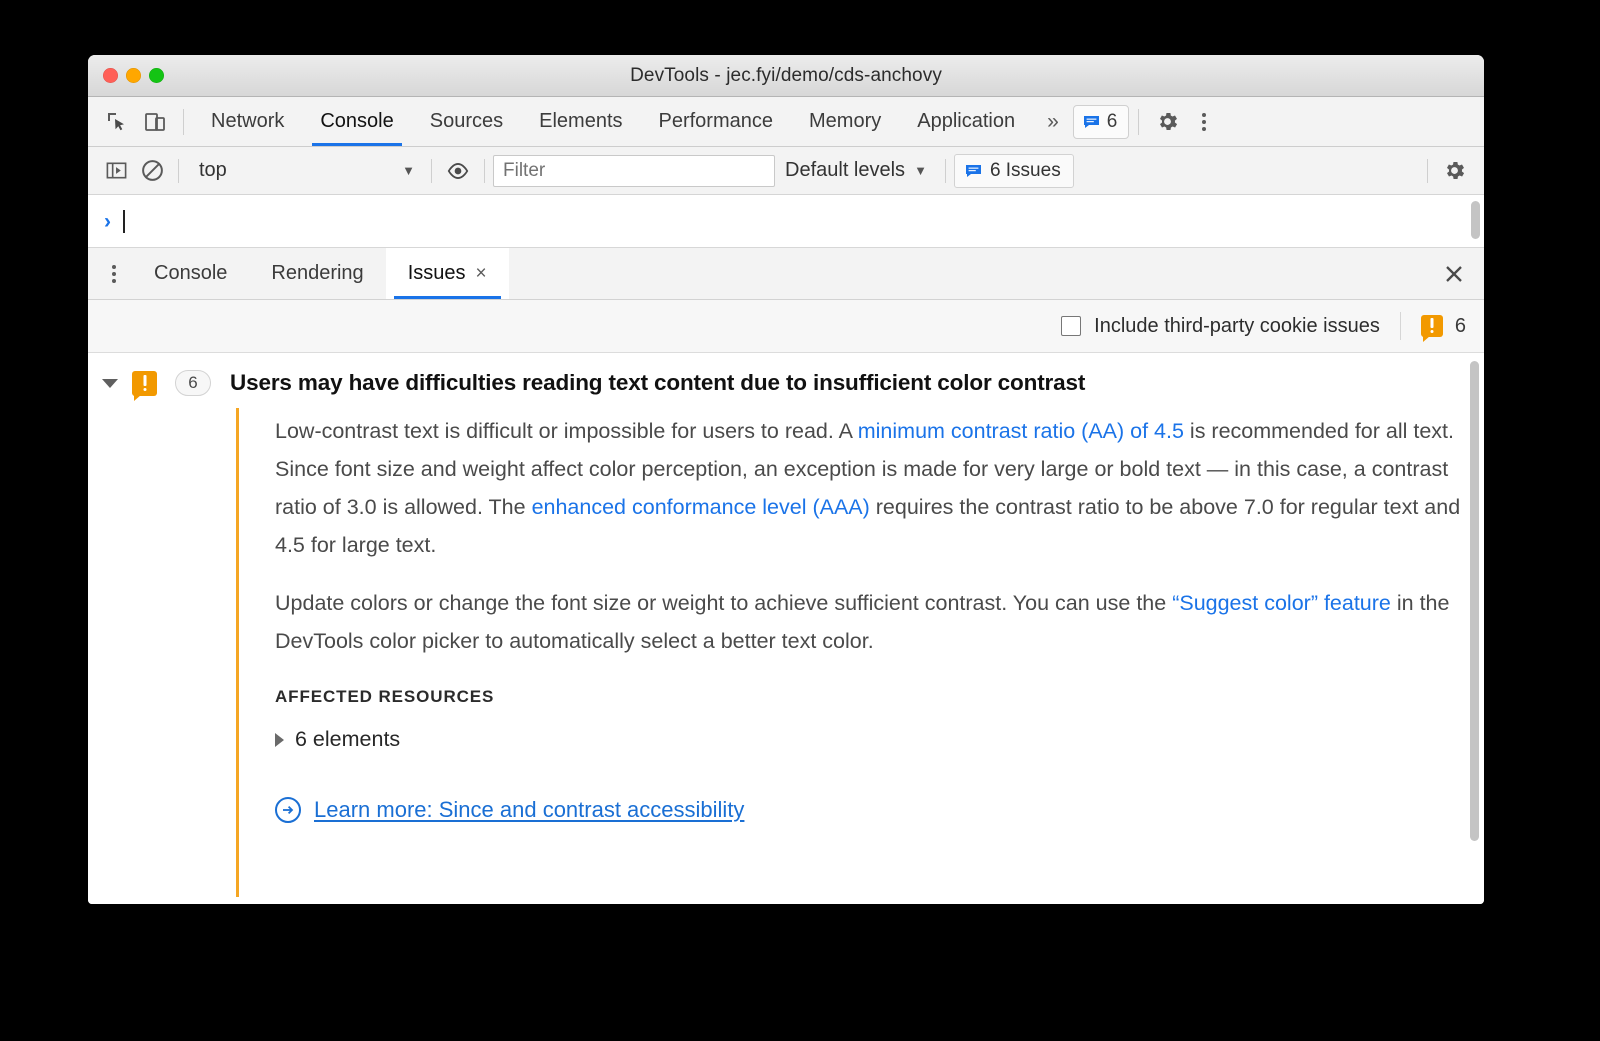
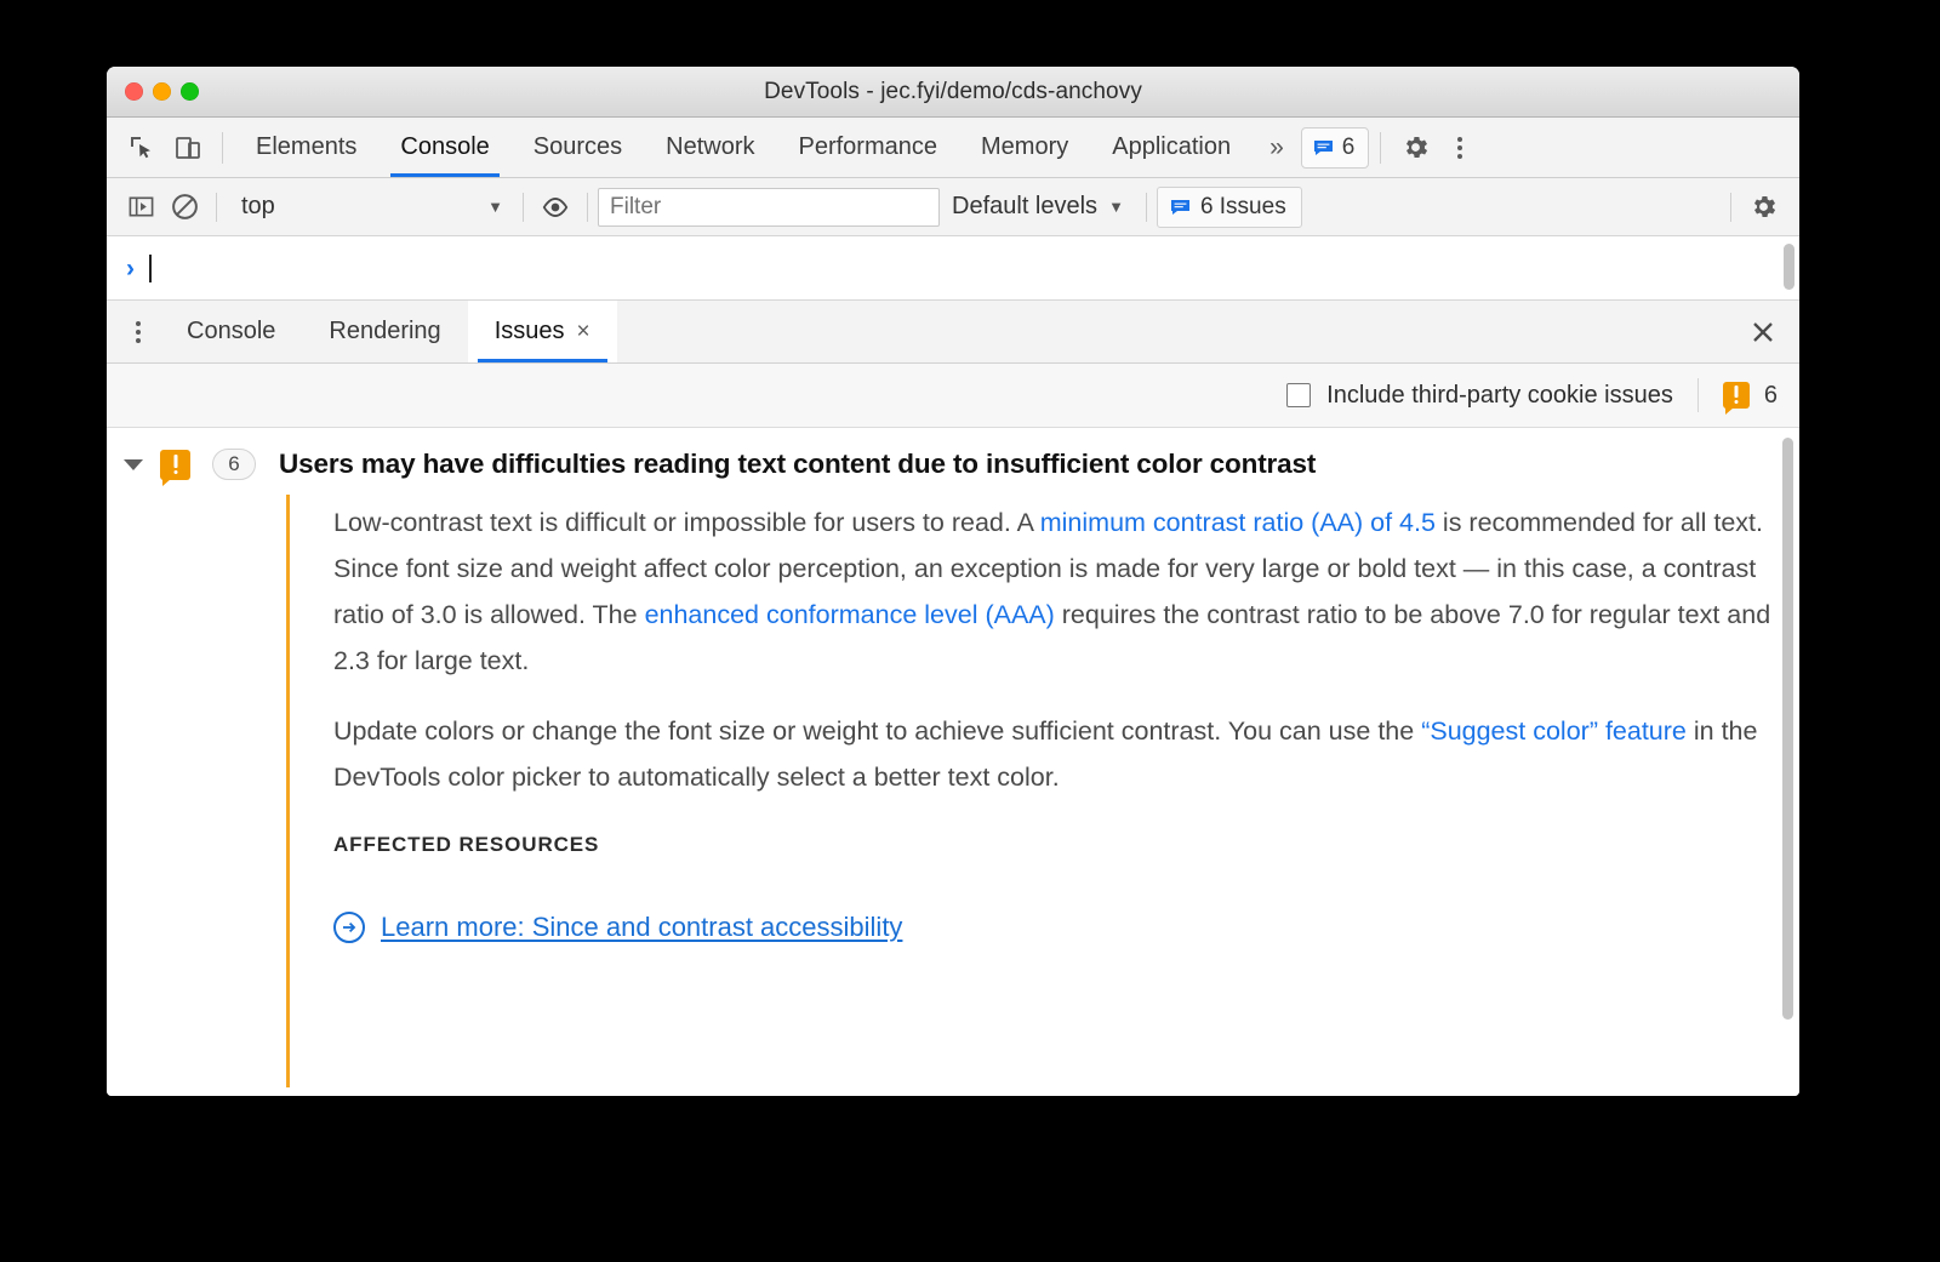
  DevTools - jec.fyi/demo/cds-anchovy
- Network
+ Elements
  Console
  Sources
- Elements
+ Network
  Performance
  Memory
  Application
  »
  6
  top
  ▼
  Filter
  Default levels
  ▼
  6 Issues
  ›
  Console
  Rendering
  Issues
  ×
  Include third-party cookie issues
  6
  6
  Users may have difficulties reading text content due to insufficient color contrast
- Low-contrast text is difficult or impossible for users to read. A minimum contrast ratio (AA) of 4.5 is recommended for all text. Since font size and weight affect color perception, an exception is made for very large or bold text — in this case, a contrast ratio of 3.0 is allowed. The enhanced conformance level (AAA) requires the contrast ratio to be above 7.0 for regular text and 4.5 for large text.
+ Low-contrast text is difficult or impossible for users to read. A minimum contrast ratio (AA) of 4.5 is recommended for all text. Since font size and weight affect color perception, an exception is made for very large or bold text — in this case, a contrast ratio of 3.0 is allowed. The enhanced conformance level (AAA) requires the contrast ratio to be above 7.0 for regular text and 2.3 for large text.
  Update colors or change the font size or weight to achieve sufficient contrast. You can use the “Suggest color” feature in the DevTools color picker to automatically select a better text color.
  AFFECTED RESOURCES
- 6 elements
  Learn more: Since and contrast accessibility
